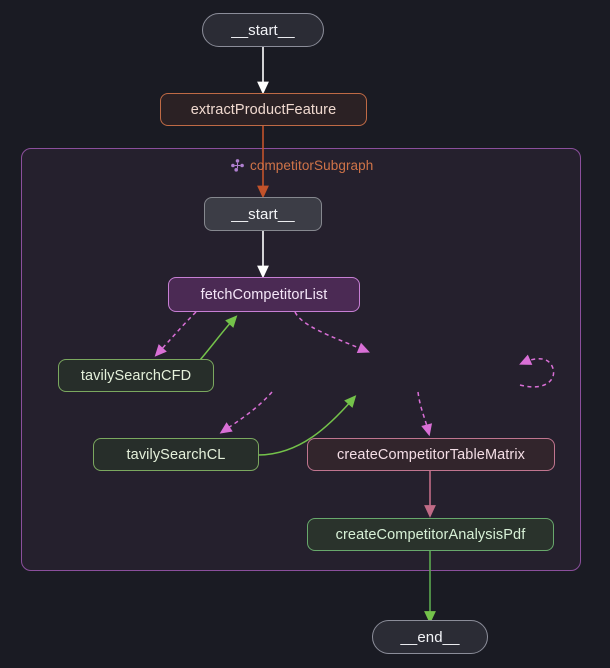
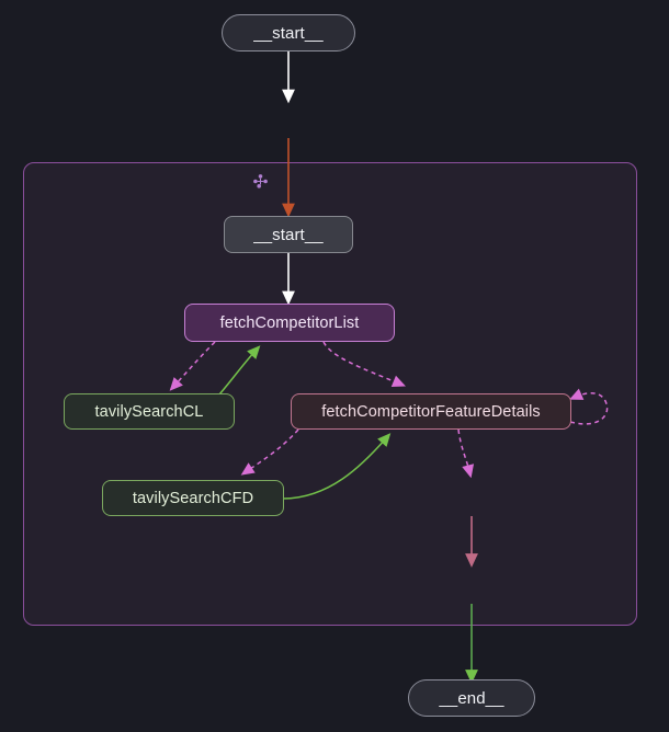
- competitorSubgraph
  __start__
- extractProductFeature
  __start__
  fetchCompetitorList
- tavilySearchCFD
+ tavilySearchCL
+ fetchCompetitorFeatureDetails
- tavilySearchCL
+ tavilySearchCFD
- createCompetitorTableMatrix
- createCompetitorAnalysisPdf
  __end__
